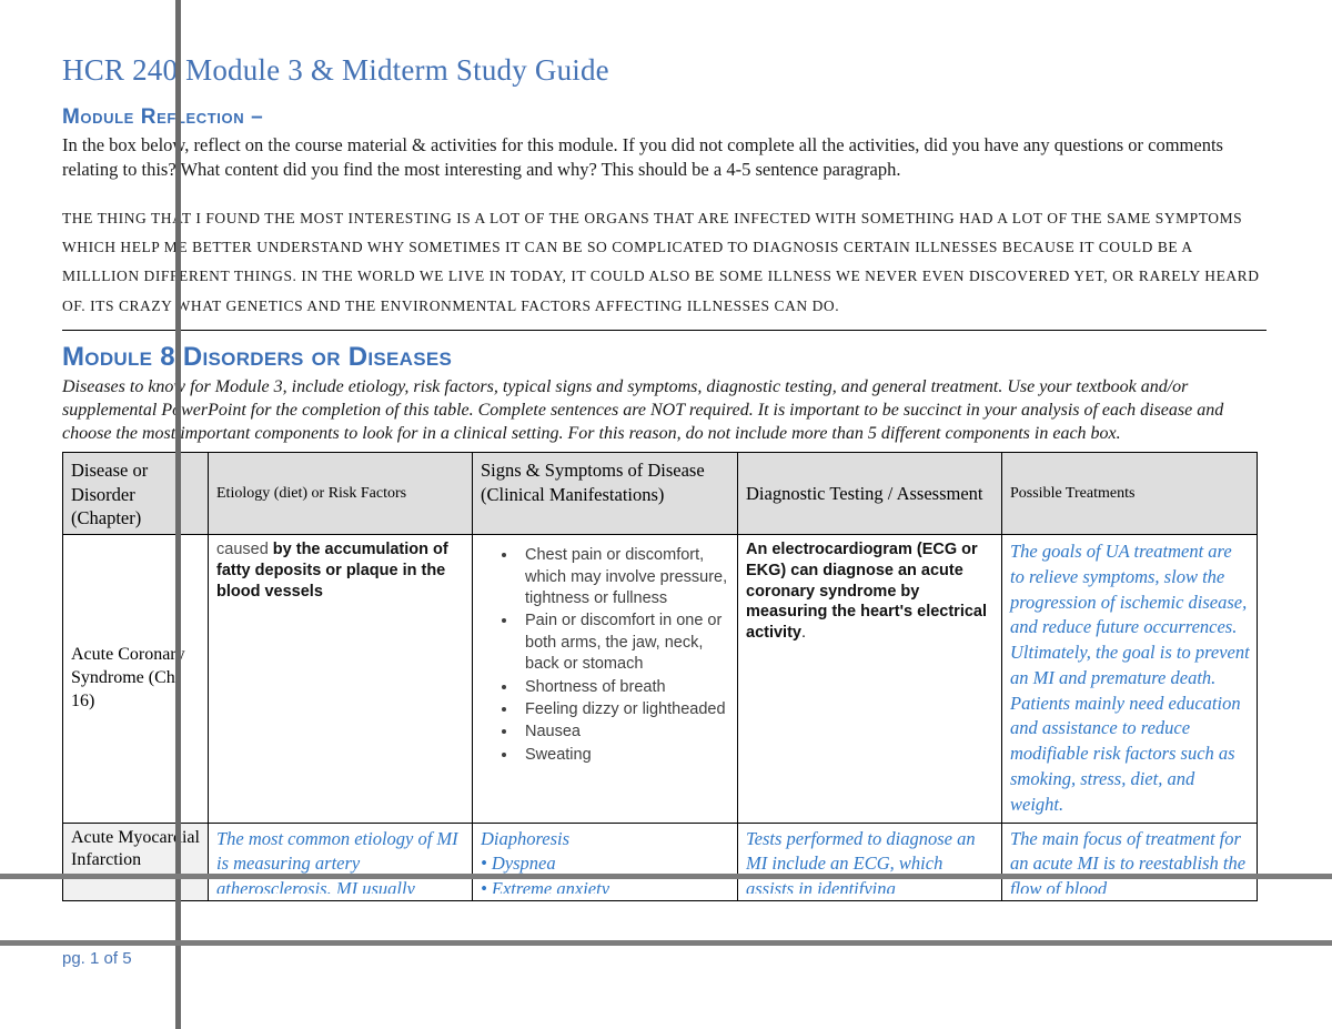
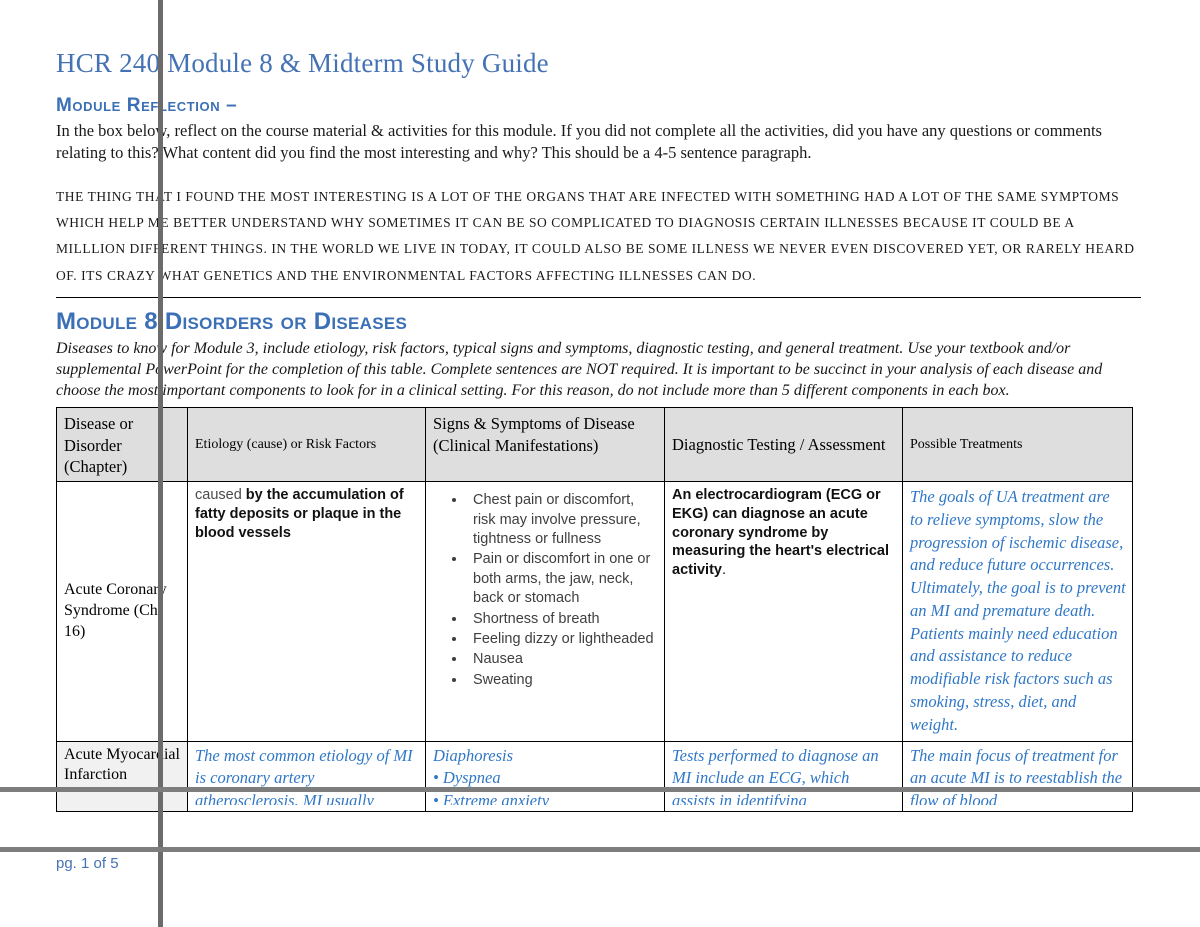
- HCR 240 Module 3 & Midterm Study Guide
+ HCR 240 Module 8 & Midterm Study Guide
  Module Reflection –
  In the box belo, reflect on the course material & activities for this module. If you did not complete all the activities, did you have any questions or comments relating to this? What content did you find the most interesting and why? This should be a 4-5 sentence paragraph.
  THE THING THT I FOUND THE MOST INTERESTING IS A LOT OF THE ORGANS THAT ARE INFECTED WITH SOMETHING HAD A LOT OF THE SAME SYMPTOMS WHICH HELP ME BETTER UNDERSTAND WHY SOMETIMES IT CAN BE SO COMPLICATED TO DIAGNOSIS CERTAIN ILLNESSES BECAUSE IT COULD BE A MILLLION DIFFERENT THINGS. IN THE WORLD WE LIVE IN TODAY, IT COULD ALSO BE SOME ILLNESS WE NEVER EVEN DISCOVERED YET, OR RARELY HEARD OF. ITS CRAZY WHAT GENETICS AND THE ENVIRONMENTAL FACTORS AFFECTING ILLNESSES CAN DO.
  Module 8 Disorders or Diseases
  Diseases to kno for Module 3, include etiology, risk factors, typical signs and symptoms, diagnostic testing, and general treatment. Use your textbook and/or supplemental PwerPoint for the completion of this table. Complete sentences are NOT required. It is important to be succinct in your analysis of each disease and choose the most important components to look for in a clinical setting. For this reason, do not include more than 5 different components in each box.
- Disease or Disorder (Chapter)	Etiology (diet) or Risk Factors	Signs & Symptoms of Disease (Clinical Manifestations)	Diagnostic Testing / Assessment	Possible Treatments
+ Disease or Disorder (Chapter)	Etiology (cause) or Risk Factors	Signs & Symptoms of Disease (Clinical Manifestations)	Diagnostic Testing / Assessment	Possible Treatments
- Acute Coronar Syndrome (Ch 16)	caused by the accumulation of fatty deposits or plaque in the blood vessels	Chest pain or discomfort, which may involve pressure, tightness or fullness Pain or discomfort in one or both arms, the jaw, neck, back or stomach Shortness of breath Feeling dizzy or lightheaded Nausea Sweating	An electrocardiogram (ECG or EKG) can diagnose an acute coronary syndrome by measuring the heart's electrical activity.	The goals of UA treatment are to relieve symptoms, slow the progression of ischemic disease, and reduce future occurrences. Ultimately, the goal is to prevent an MI and premature death. Patients mainly need education and assistance to reduce modifiable risk factors such as smoking, stress, diet, and weight.
+ Acute Coronar Syndrome (Ch 16)	caused by the accumulation of fatty deposits or plaque in the blood vessels	Chest pain or discomfort, risk may involve pressure, tightness or fullness Pain or discomfort in one or both arms, the jaw, neck, back or stomach Shortness of breath Feeling dizzy or lightheaded Nausea Sweating	An electrocardiogram (ECG or EKG) can diagnose an acute coronary syndrome by measuring the heart's electrical activity.	The goals of UA treatment are to relieve symptoms, slow the progression of ischemic disease, and reduce future occurrences. Ultimately, the goal is to prevent an MI and premature death. Patients mainly need education and assistance to reduce modifiable risk factors such as smoking, stress, diet, and weight.
- Acute Myocarial Infarction	The most common etiology of MI is measuring artery atherosclerosis. MI usually	Diaphoresis • Dyspnea • Extreme anxiety	Tests performed to diagnose an MI include an ECG, which assists in identifying	The main focus of treatment for an acute MI is to reestablish the flow of blood
+ Acute Myocarial Infarction	The most common etiology of MI is coronary artery atherosclerosis. MI usually	Diaphoresis • Dyspnea • Extreme anxiety	Tests performed to diagnose an MI include an ECG, which assists in identifying	The main focus of treatment for an acute MI is to reestablish the flow of blood
  pg. 1 of 5
